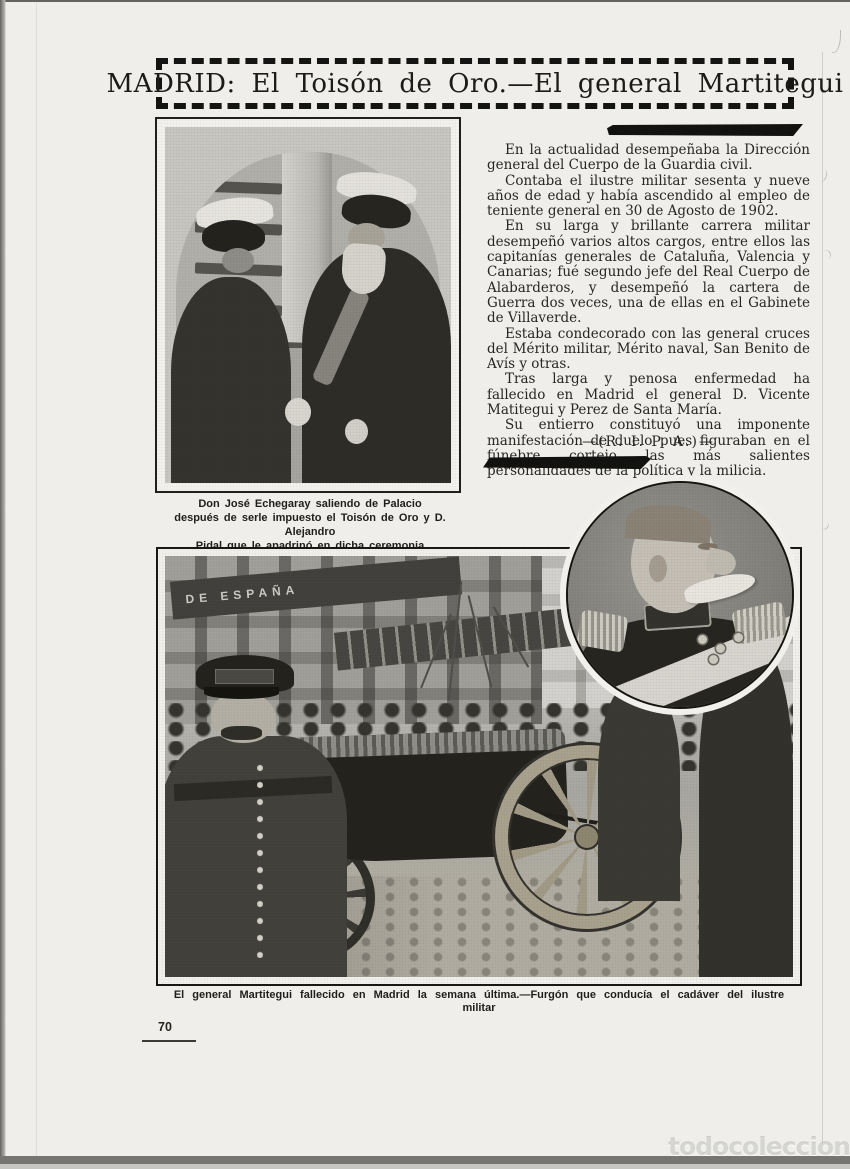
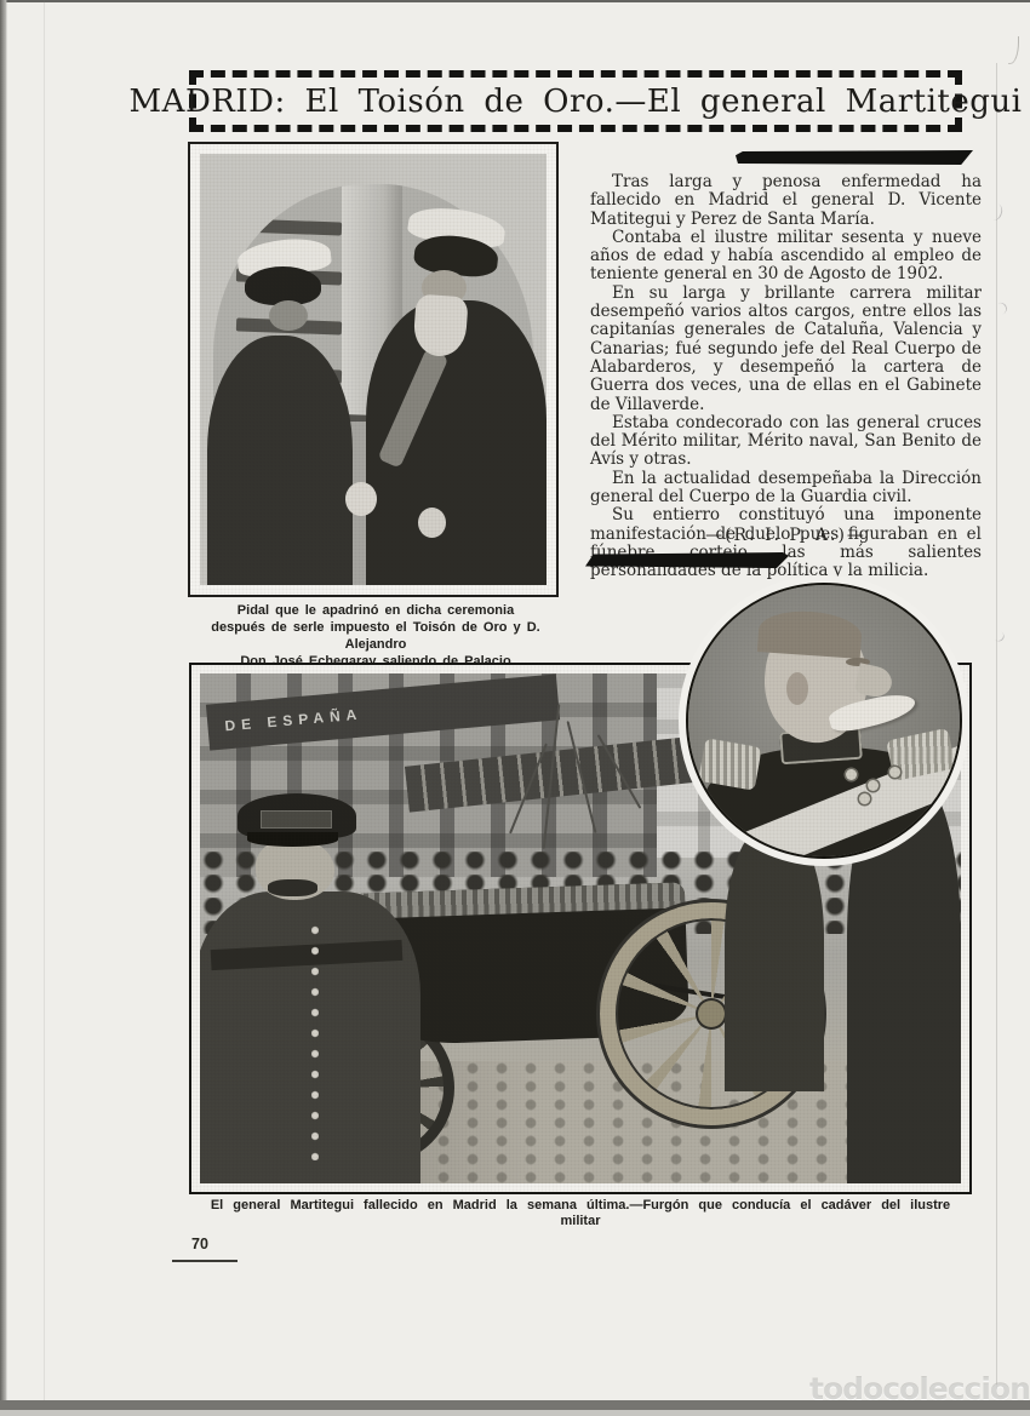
  MADRID: El Toisón de Oro.—El general Martitegui
- Don José Echegaray saliendo de Palacio
+ Pidal que le apadrinó en dicha ceremonia
  después de serle impuesto el Toisón de Oro y D. Alejandro
- Pidal que le apadrinó en dicha ceremonia
+ Don José Echegaray saliendo de Palacio
- En la actualidad desempeñaba la Dirección general del Cuerpo de la Guardia civil.
+ Tras larga y penosa enfermedad ha fallecido en Madrid el general D. Vicente Matitegui y Perez de Santa María.
  Contaba el ilustre militar sesenta y nueve años de edad y había ascendido al empleo de teniente general en 30 de Agosto de 1902.
  En su larga y brillante carrera militar desempeñó varios altos cargos, entre ellos las capitanías generales de Cataluña, Valencia y Canarias; fué segundo jefe del Real Cuerpo de Alabarderos, y desempeñó la cartera de Guerra dos veces, una de ellas en el Gabinete de Villaverde.
  Estaba condecorado con las general cruces del Mérito militar, Mérito naval, San Benito de Avís y otras.
- Tras larga y penosa enfermedad ha fallecido en Madrid el general D. Vicente Matitegui y Perez de Santa María.
+ En la actualidad desempeñaba la Dirección general del Cuerpo de la Guardia civil.
  Su entierro constituyó una imponente manifestación de duelo pues figuraban en el fúnebre cortejo las más salientes personalidades de la política y la milicia.
  —(R. I. P. A.)—
  El general Martitegui fallecido en Madrid la semana última.—Furgón que conducía el cadáver del ilustre militar
  70
  todocoleccion
